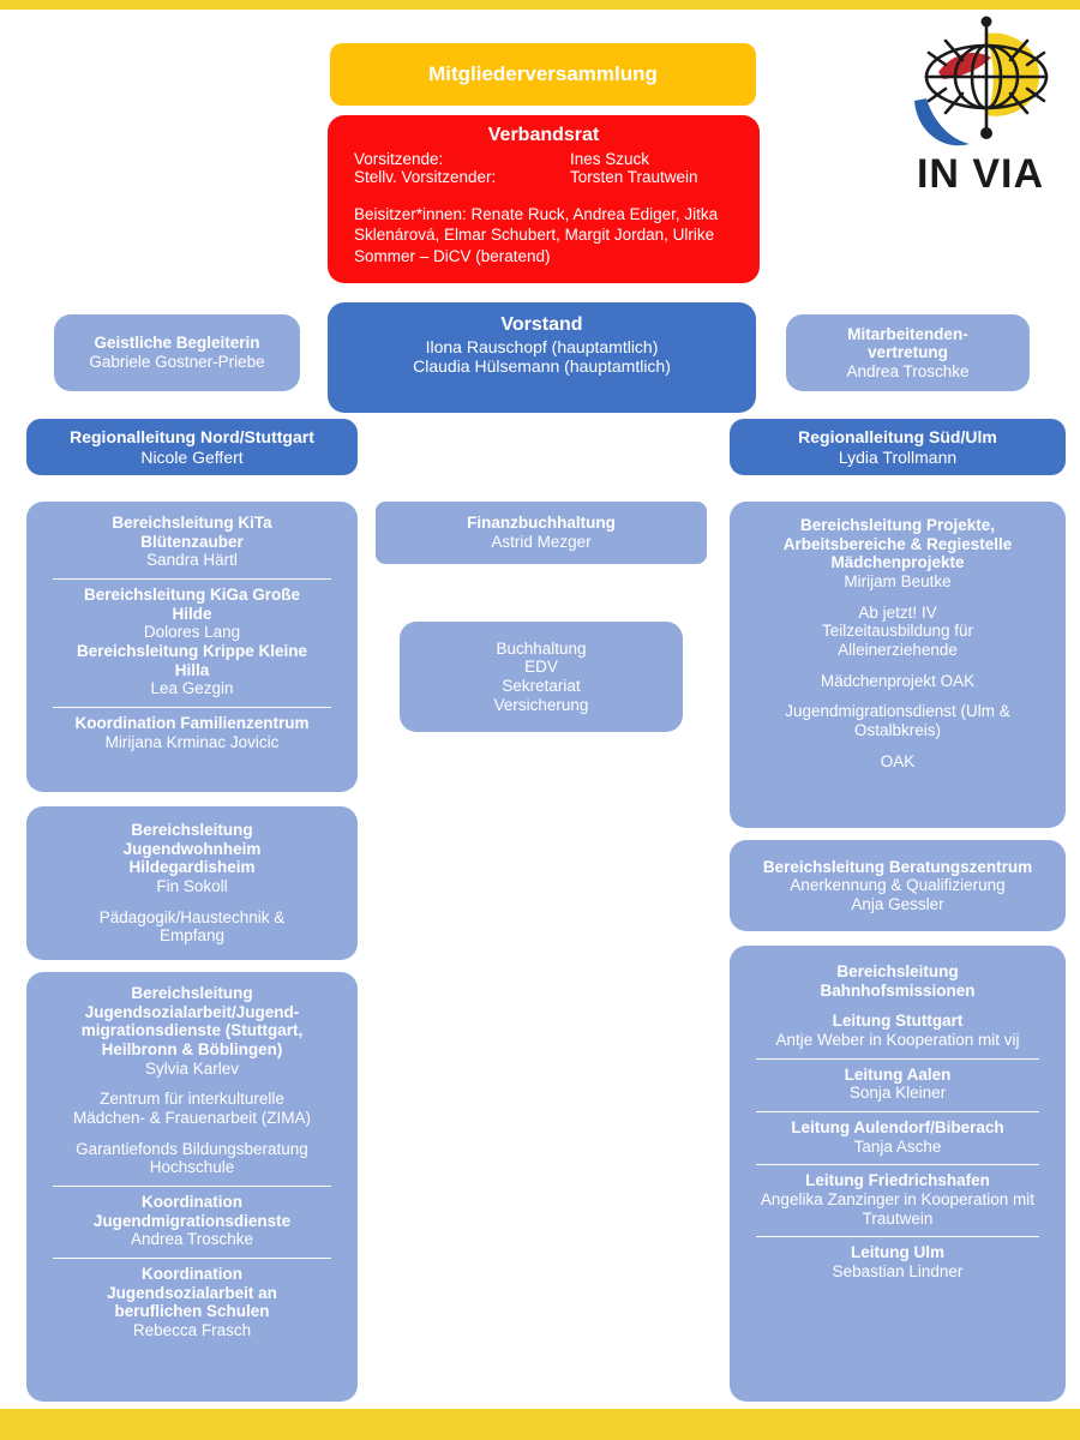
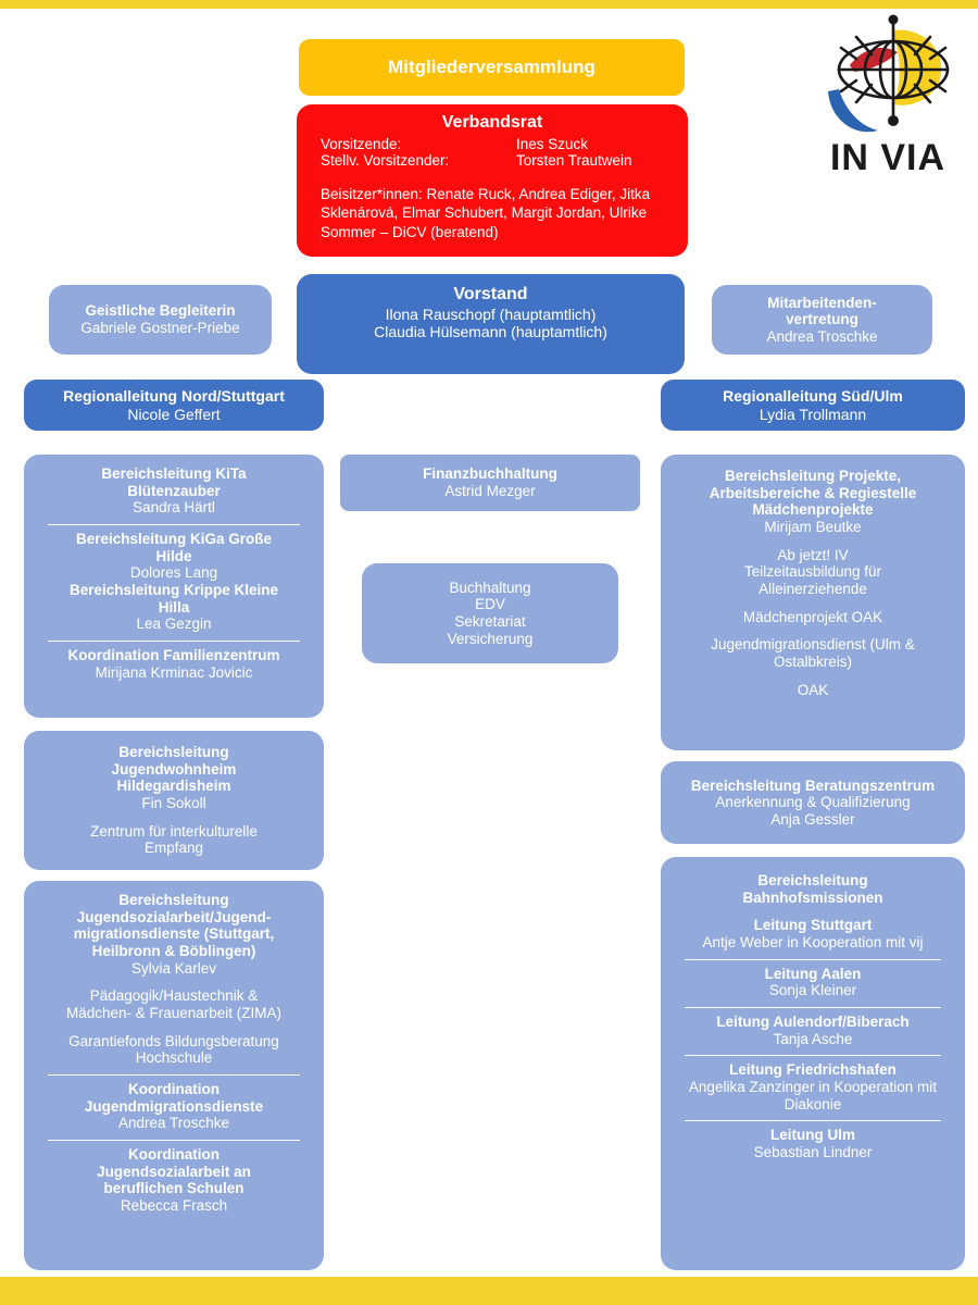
  IN VIA
  Mitgliederversammlung
  Verbandsrat
  Vorsitzende:
  Ines Szuck
  Stellv. Vorsitzender:
  Torsten Trautwein
  Beisitzer*innen: Renate Ruck, Andrea Ediger, Jitka Sklenárová, Elmar Schubert, Margit Jordan, Ulrike Sommer – DiCV (beratend)
  Geistliche Begleiterin
  Gabriele Gostner-Priebe
  Vorstand
  Ilona Rauschopf (hauptamtlich)
  Claudia Hülsemann (hauptamtlich)
  Mitarbeitenden-
  vertretung
  Andrea Troschke
  Regionalleitung Nord/Stuttgart
  Nicole Geffert
  Regionalleitung Süd/Ulm
  Lydia Trollmann
  Bereichsleitung KiTa
  Blütenzauber
  Sandra Härtl
  Bereichsleitung KiGa Große
  Hilde
  Dolores Lang
  Bereichsleitung Krippe Kleine
  Hilla
  Lea Gezgin
  Koordination Familienzentrum
  Mirijana Krminac Jovicic
  Bereichsleitung
  Jugendwohnheim
  Hildegardisheim
  Fin Sokoll
- Pädagogik/Haustechnik &
+ Zentrum für interkulturelle
  Empfang
  Bereichsleitung
  Jugendsozialarbeit/Jugend-
  migrationsdienste (Stuttgart,
  Heilbronn & Böblingen)
  Sylvia Karlev
- Zentrum für interkulturelle
+ Pädagogik/Haustechnik &
  Mädchen- & Frauenarbeit (ZIMA)
  Garantiefonds Bildungsberatung
  Hochschule
  Koordination
  Jugendmigrationsdienste
  Andrea Troschke
  Koordination
  Jugendsozialarbeit an
  beruflichen Schulen
  Rebecca Frasch
  Finanzbuchhaltung
  Astrid Mezger
  Buchhaltung
  EDV
  Sekretariat
  Versicherung
  Bereichsleitung Projekte,
  Arbeitsbereiche & Regiestelle
  Mädchenprojekte
  Mirijam Beutke
  Ab jetzt! IV
  Teilzeitausbildung für
  Alleinerziehende
  Mädchenprojekt OAK
  Jugendmigrationsdienst (Ulm &
  Ostalbkreis)
  OAK
  Bereichsleitung Beratungszentrum
  Anerkennung & Qualifizierung
  Anja Gessler
  Bereichsleitung
  Bahnhofsmissionen
  Leitung Stuttgart
  Antje Weber in Kooperation mit vij
  Leitung Aalen
  Sonja Kleiner
  Leitung Aulendorf/Biberach
  Tanja Asche
  Leitung Friedrichshafen
- Angelika Zanzinger in Kooperation mit Trautwein
+ Angelika Zanzinger in Kooperation mit Diakonie
  Leitung Ulm
  Sebastian Lindner
